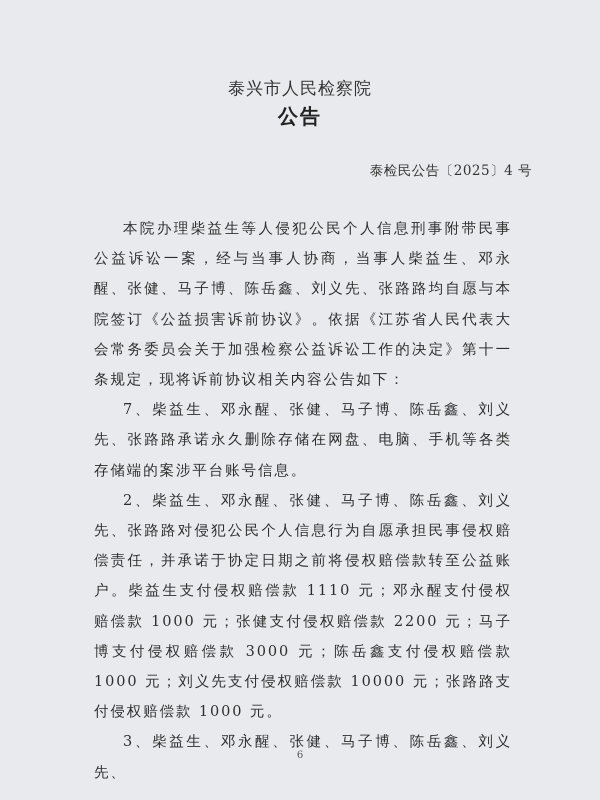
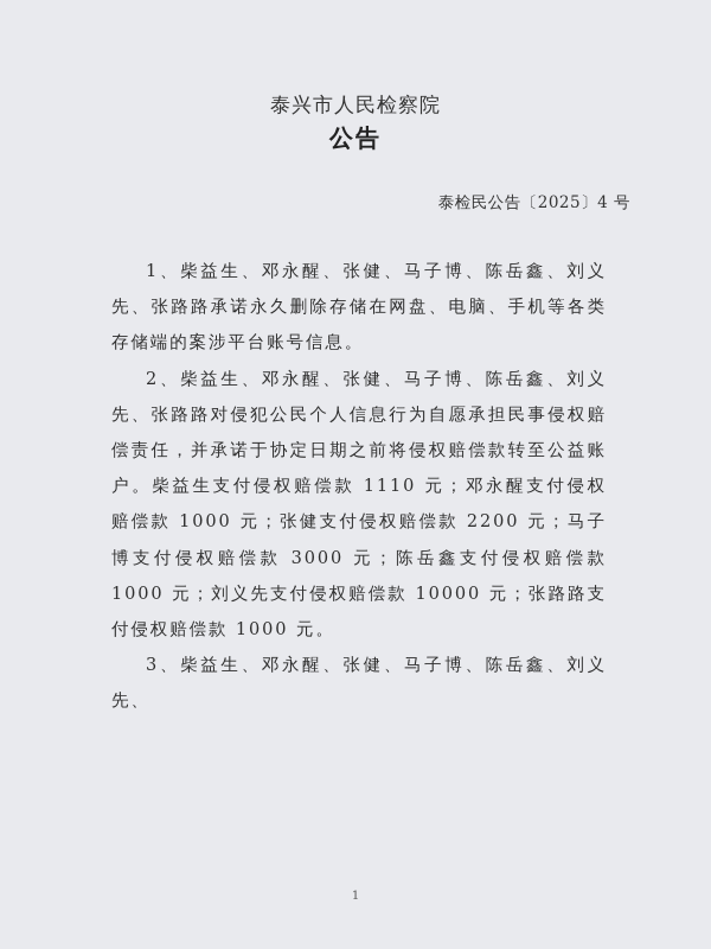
  泰兴市人民检察院
  公告
  泰检民公告〔2025〕4 号
- 本院办理柴益生等人侵犯公民个人信息刑事附带民事公益诉讼一案，经与当事人协商，当事人柴益生、邓永醒、张健、马子博、陈岳鑫、刘义先、张路路均自愿与本院签订《公益损害诉前协议》。依据《江苏省人民代表大会常务委员会关于加强检察公益诉讼工作的决定》第十一条规定，现将诉前协议相关内容公告如下：
- 7、柴益生、邓永醒、张健、马子博、陈岳鑫、刘义先、张路路承诺永久删除存储在网盘、电脑、手机等各类存储端的案涉平台账号信息。
+ 1、柴益生、邓永醒、张健、马子博、陈岳鑫、刘义先、张路路承诺永久删除存储在网盘、电脑、手机等各类存储端的案涉平台账号信息。
  2、柴益生、邓永醒、张健、马子博、陈岳鑫、刘义先、张路路对侵犯公民个人信息行为自愿承担民事侵权赔偿责任，并承诺于协定日期之前将侵权赔偿款转至公益账户。柴益生支付侵权赔偿款 1110 元；邓永醒支付侵权赔偿款 1000 元；张健支付侵权赔偿款 2200 元；马子博支付侵权赔偿款 3000 元；陈岳鑫支付侵权赔偿款 1000 元；刘义先支付侵权赔偿款 10000 元；张路路支付侵权赔偿款 1000 元。
  3、柴益生、邓永醒、张健、马子博、陈岳鑫、刘义先、
- 6
+ 1
